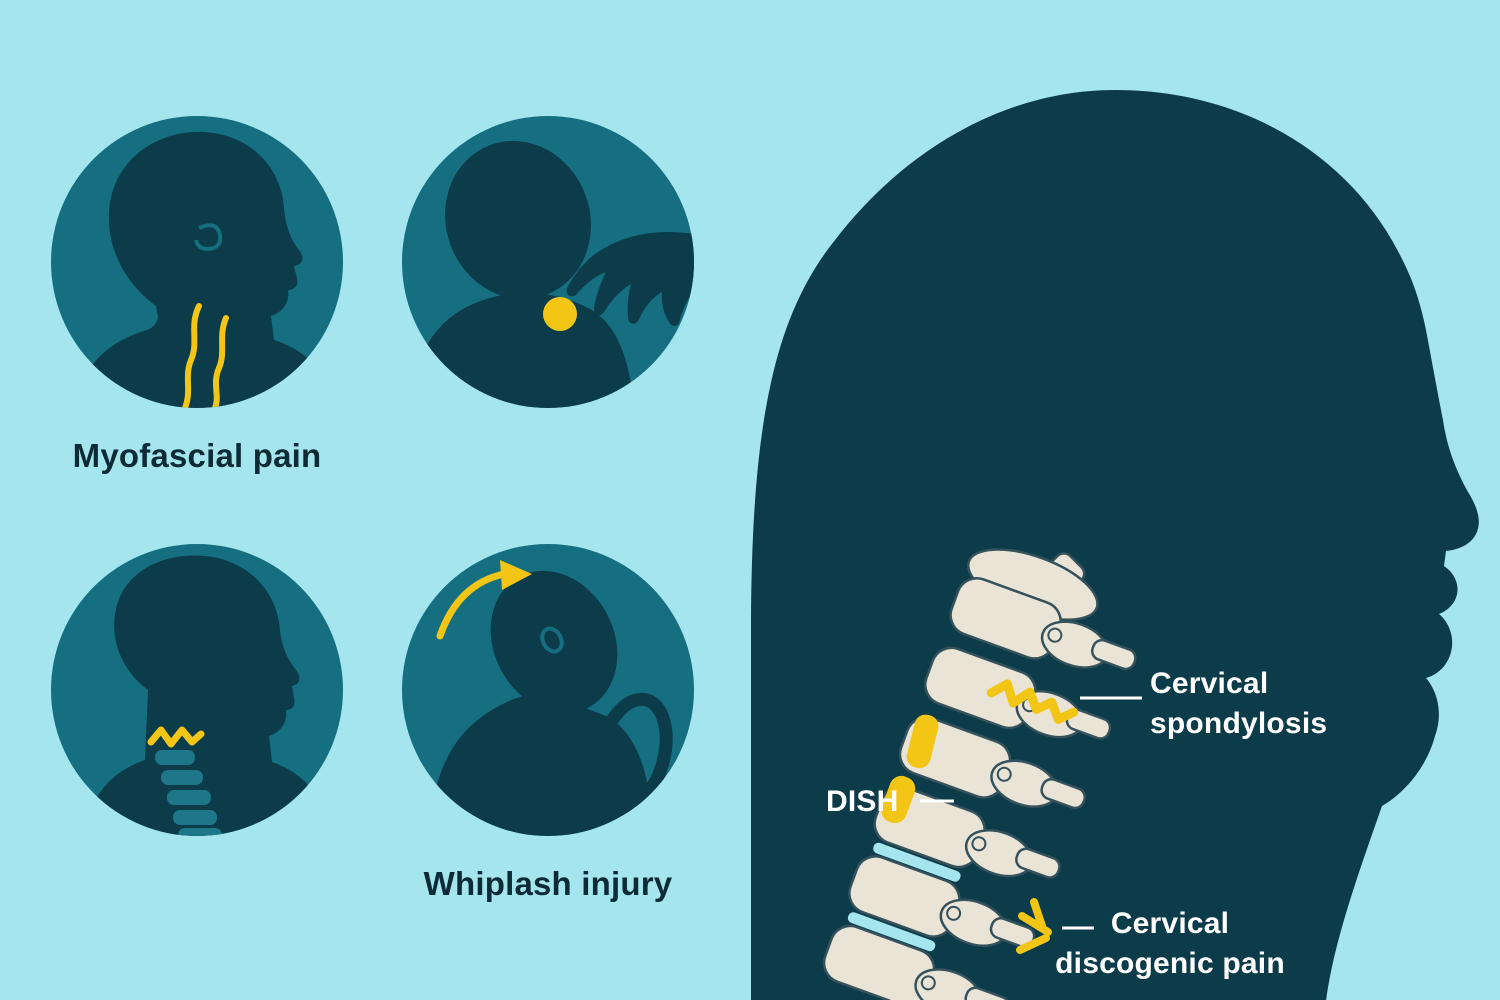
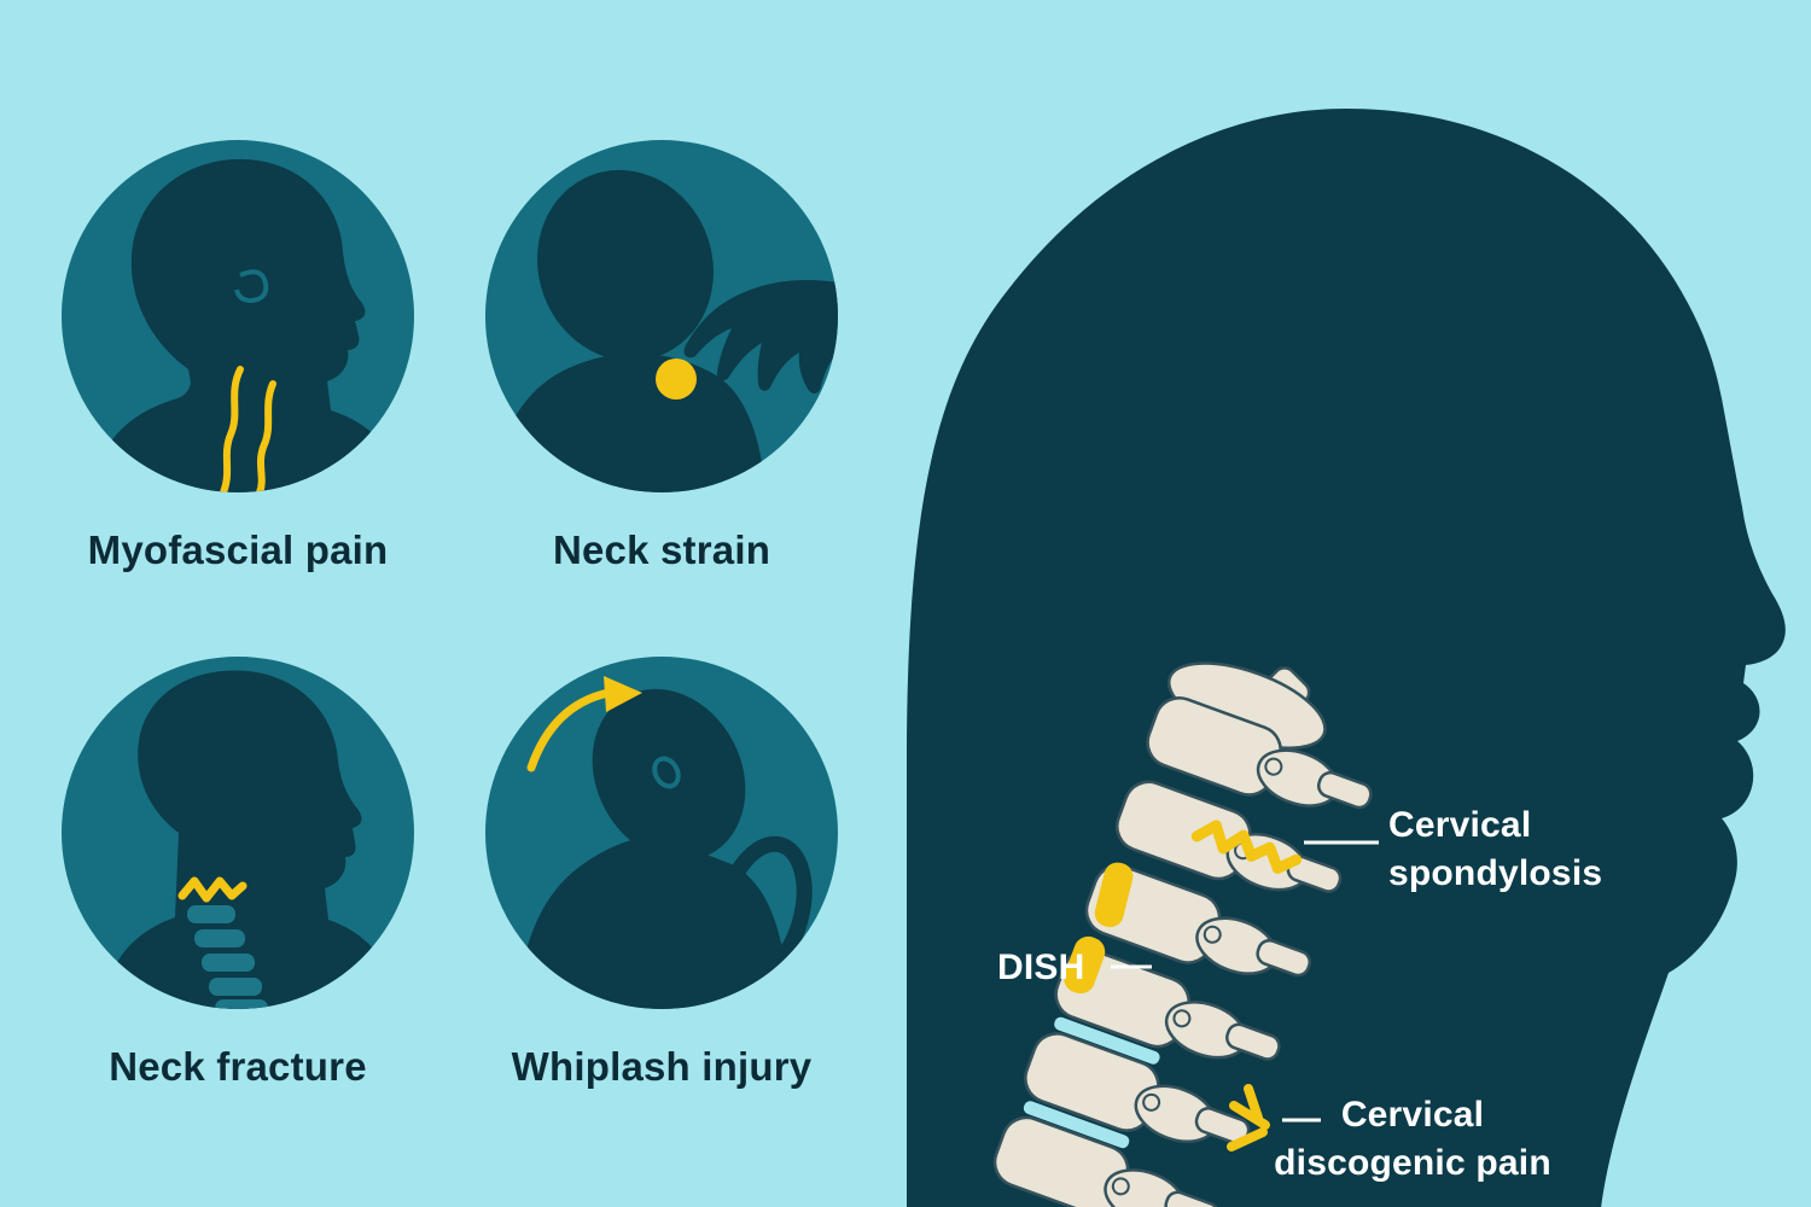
  Myofascial pain
+ Neck strain
+ Neck fracture
  Whiplash injury
  Cervical spondylosis
  DISH
  Cervical discogenic pain
